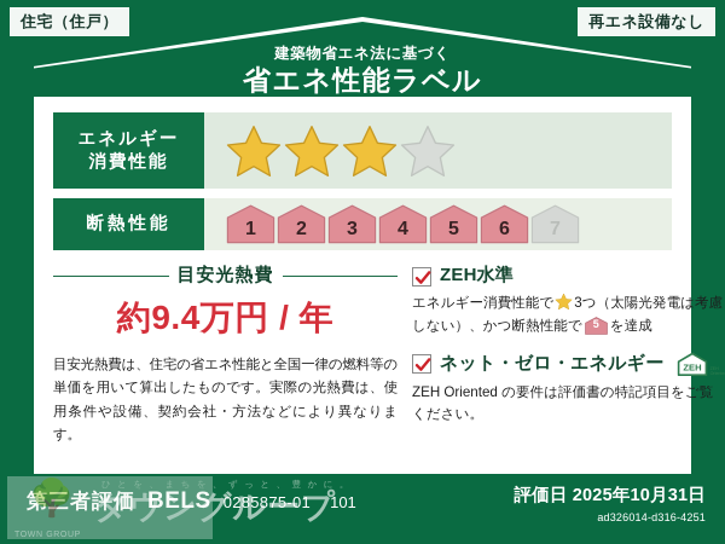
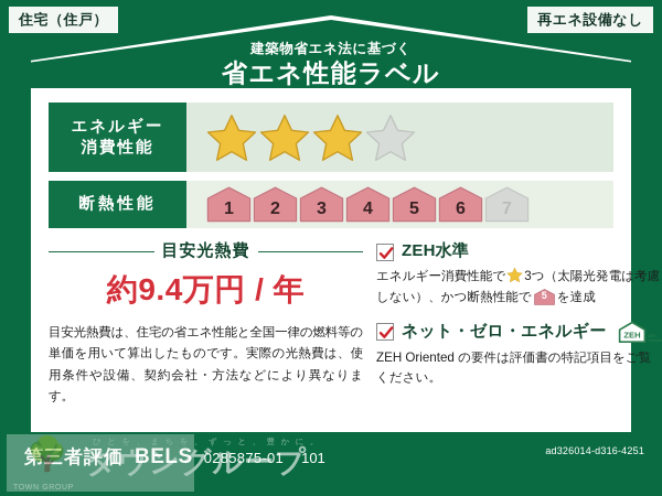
  住宅（住戸）
  再エネ設備なし
  建築物省エネ法に基づく
  省エネ性能ラベル
  エネルギー
  消費性能
  断熱性能
  1
  2
  3
  4
  5
  6
  7
  目安光熱費
  約9.4万円 / 年
  目安光熱費は、住宅の省エネ性能と全国一律の燃料等の単価を用いて算出したものです。実際の光熱費は、使用条件や設備、契約会社・方法などにより異なります。
  ZEH水準
  エネルギー消費性能で 3つ（太陽光発電は考慮しない）、かつ断熱性能で
  5
  を達成
  ネット・ゼロ・エネルギー
  ZEH
  ZEH Oriented の要件は評価書の特記項目をご覧ください。
  第三者評価
  BELS
  0285875-01
  101
- 評価日 2025年10月31日
  ad326014-d316-4251
  🌳
  ひとを、まちを、ずっと、豊かに。
  タウングループ
